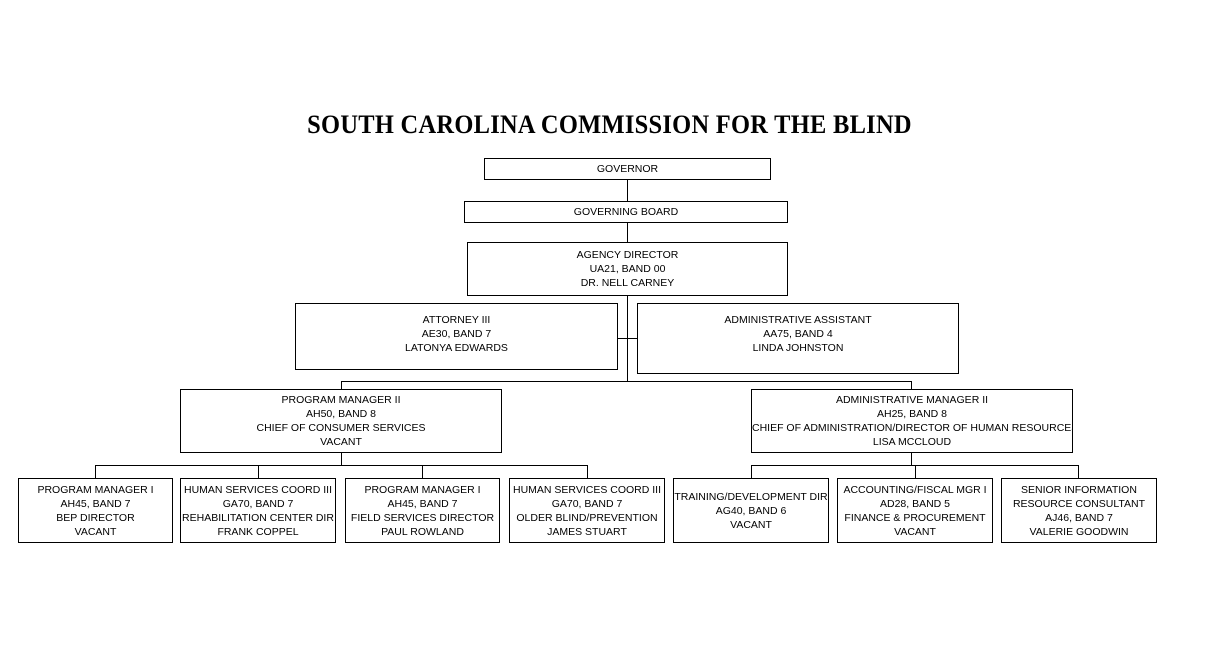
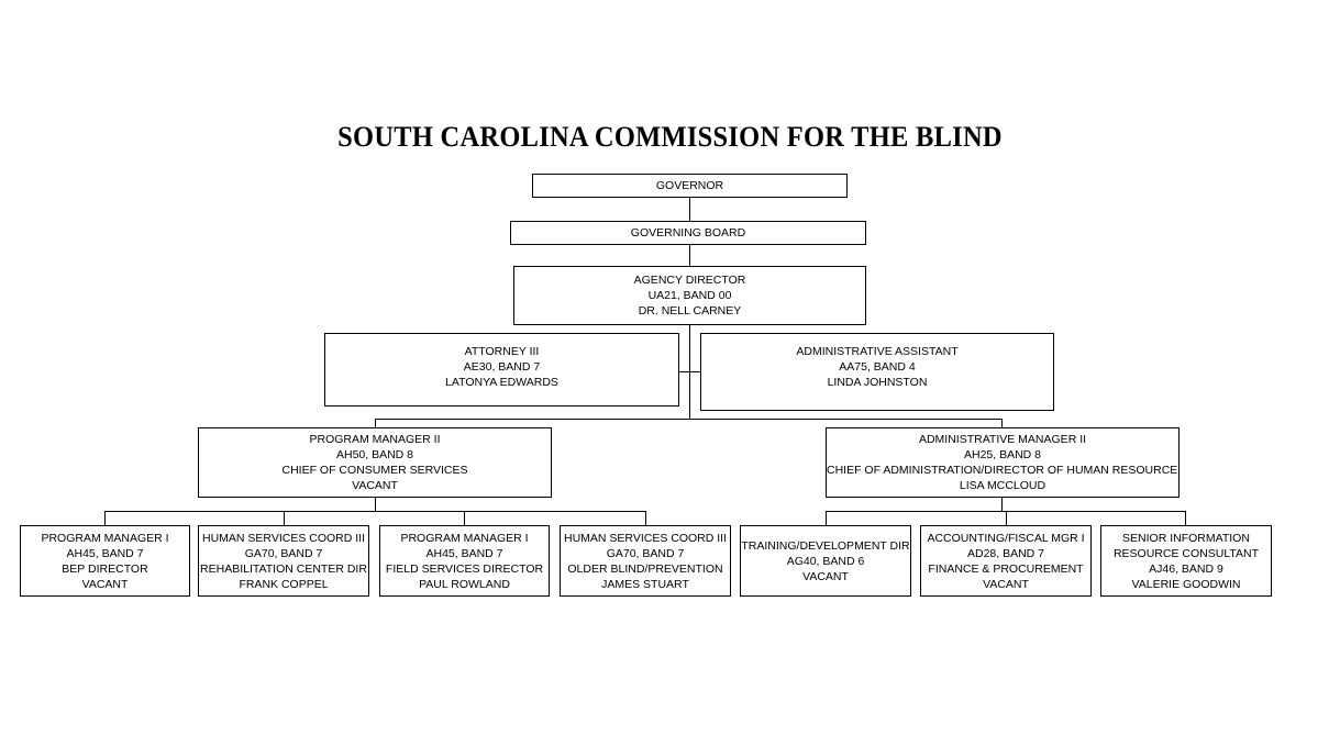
  SOUTH CAROLINA COMMISSION FOR THE BLIND
  GOVERNOR
  GOVERNING BOARD
  AGENCY DIRECTOR
  UA21, BAND 00
  DR. NELL CARNEY
  ATTORNEY III
  AE30, BAND 7
  LATONYA EDWARDS
  ADMINISTRATIVE ASSISTANT
  AA75, BAND 4
  LINDA JOHNSTON
  PROGRAM MANAGER II
  AH50, BAND 8
  CHIEF OF CONSUMER SERVICES
  VACANT
  ADMINISTRATIVE MANAGER II
  AH25, BAND 8
  CHIEF OF ADMINISTRATION/DIRECTOR OF HUMAN RESOURCE
  LISA MCCLOUD
  PROGRAM MANAGER I
  AH45, BAND 7
  BEP DIRECTOR
  VACANT
  HUMAN SERVICES COORD III
  GA70, BAND 7
  REHABILITATION CENTER DIR
  FRANK COPPEL
  PROGRAM MANAGER I
  AH45, BAND 7
  FIELD SERVICES DIRECTOR
  PAUL ROWLAND
  HUMAN SERVICES COORD III
  GA70, BAND 7
  OLDER BLIND/PREVENTION
  JAMES STUART
  TRAINING/DEVELOPMENT DIR
  AG40, BAND 6
  VACANT
  ACCOUNTING/FISCAL MGR I
- AD28, BAND 5
+ AD28, BAND 7
  FINANCE & PROCUREMENT
  VACANT
  SENIOR INFORMATION
  RESOURCE CONSULTANT
- AJ46, BAND 7
+ AJ46, BAND 9
  VALERIE GOODWIN
